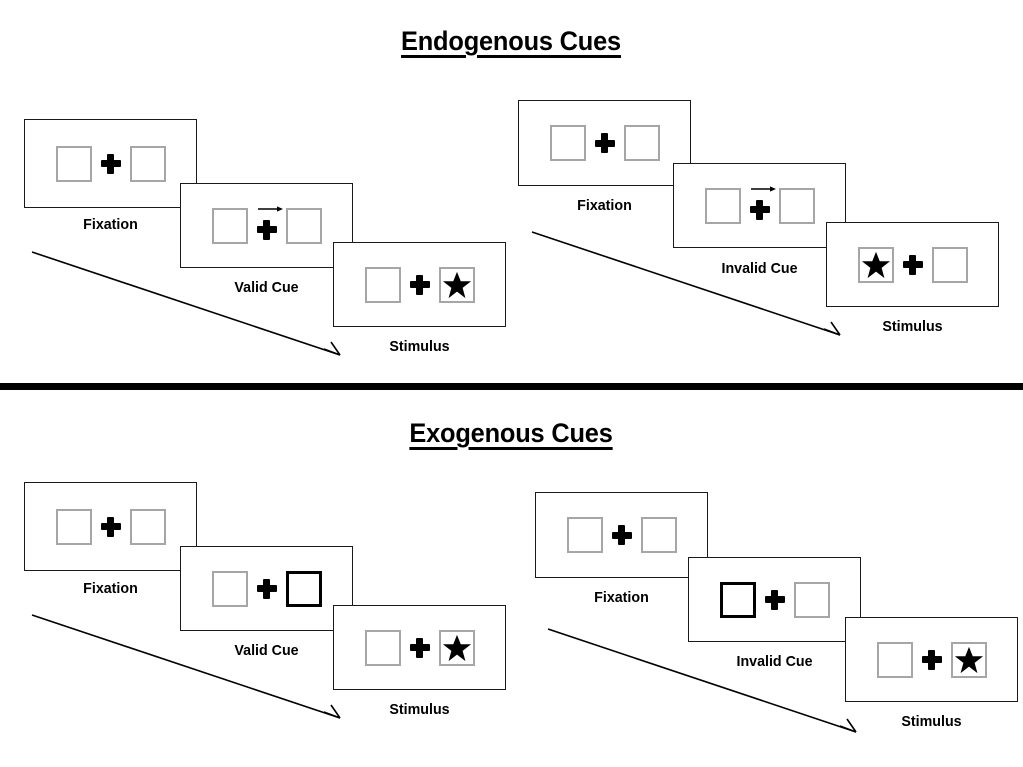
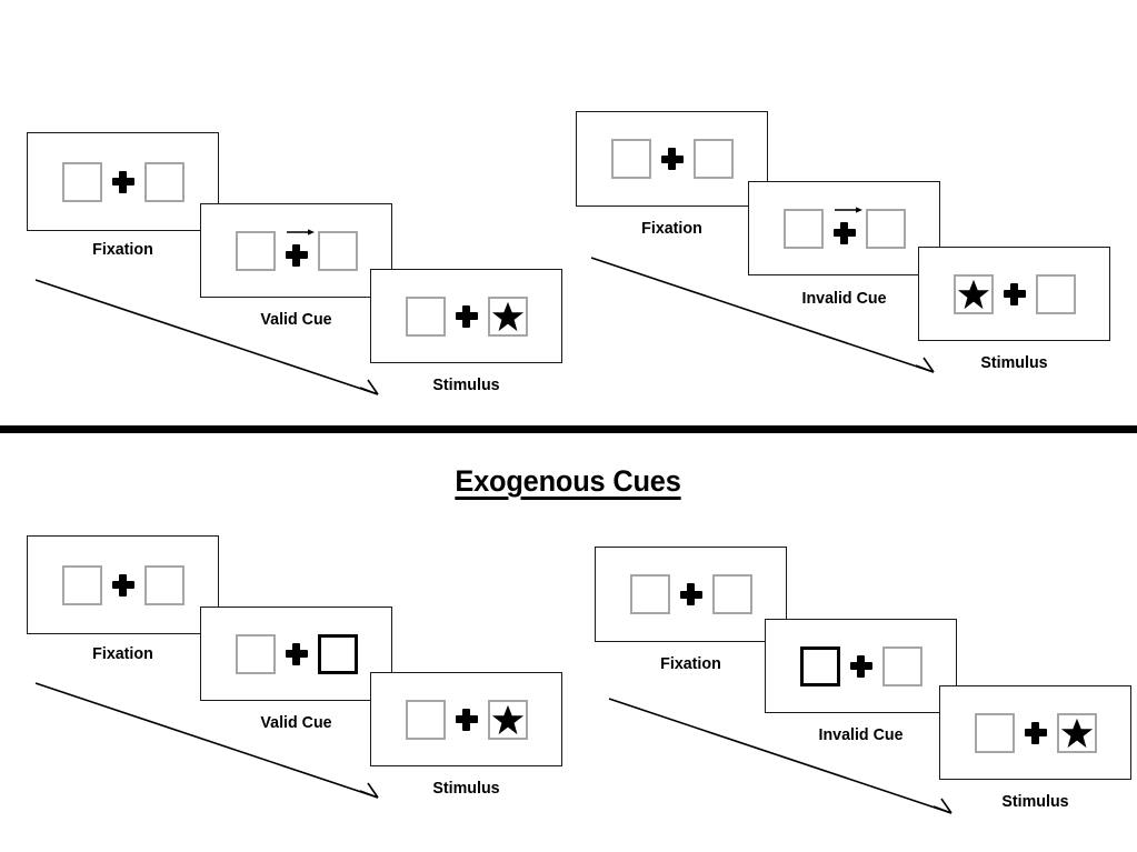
- Endogenous Cues
  Fixation
  Valid Cue
  Stimulus
  Fixation
  Invalid Cue
  Stimulus
  Exogenous Cues
  Fixation
  Valid Cue
  Stimulus
  Fixation
  Invalid Cue
  Stimulus
